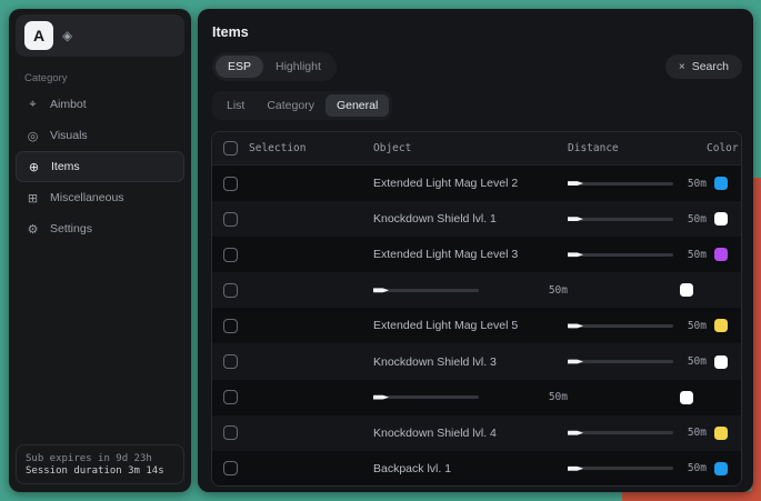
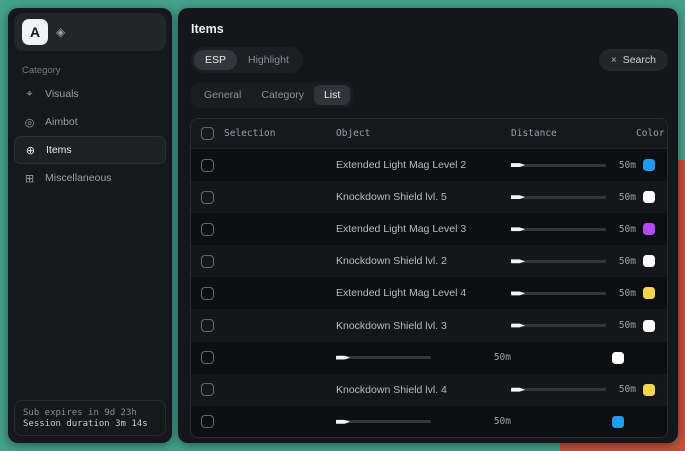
  A
  ◈
  Category
  ⌖
- Aimbot
+ Visuals
  ◎
- Visuals
+ Aimbot
  ⊕
  Items
  ⊞
  Miscellaneous
- ⚙
- Settings
  Sub expires in 9d 23h
  Session duration 3m 14s
  Items
  ESP
  Highlight
  ×
  Search
- List
+ General
  Category
- General
+ List
  Selection
  Object
  Distance
  Color
  Extended Light Mag Level 2
  50m
- Knockdown Shield lvl. 1
+ Knockdown Shield lvl. 5
  50m
  Extended Light Mag Level 3
  50m
+ Knockdown Shield lvl. 2
  50m
- Extended Light Mag Level 5
+ Extended Light Mag Level 4
  50m
  Knockdown Shield lvl. 3
  50m
  50m
  Knockdown Shield lvl. 4
  50m
- Backpack lvl. 1
  50m
